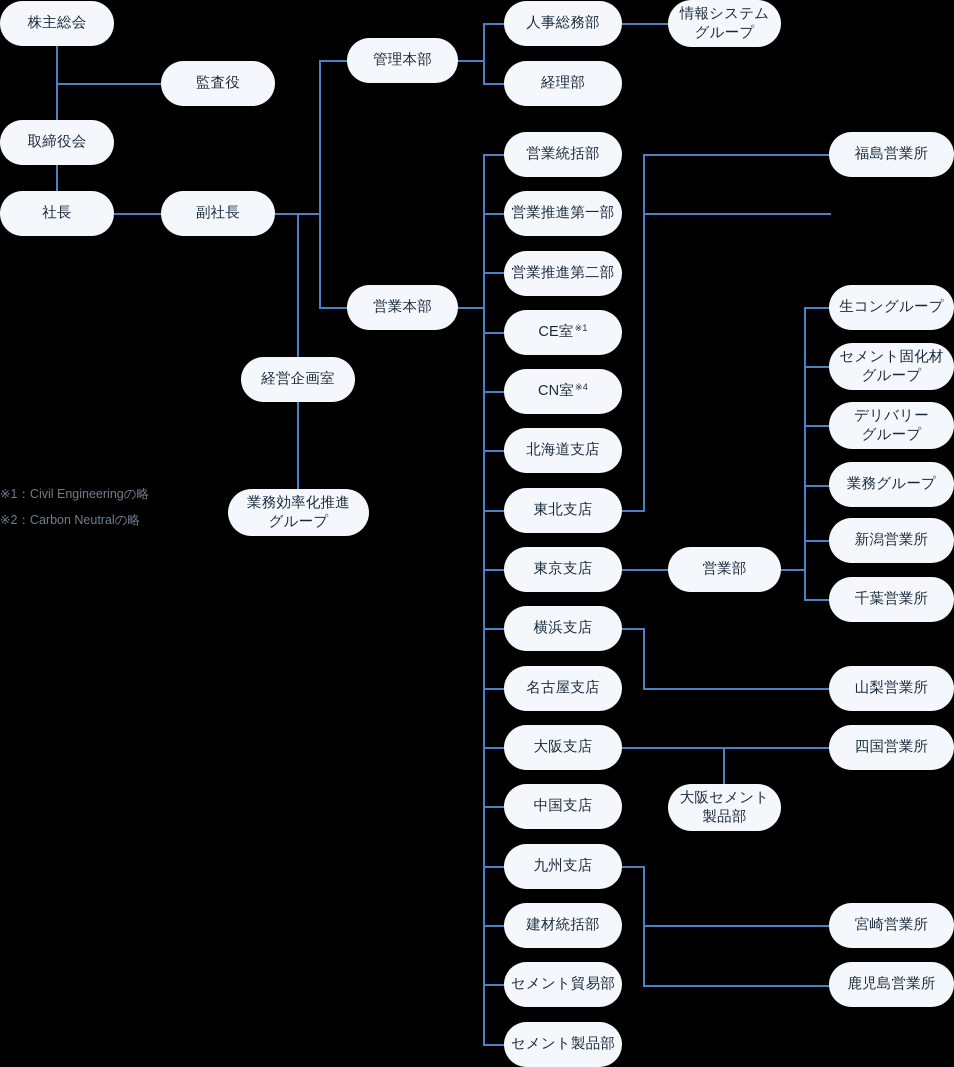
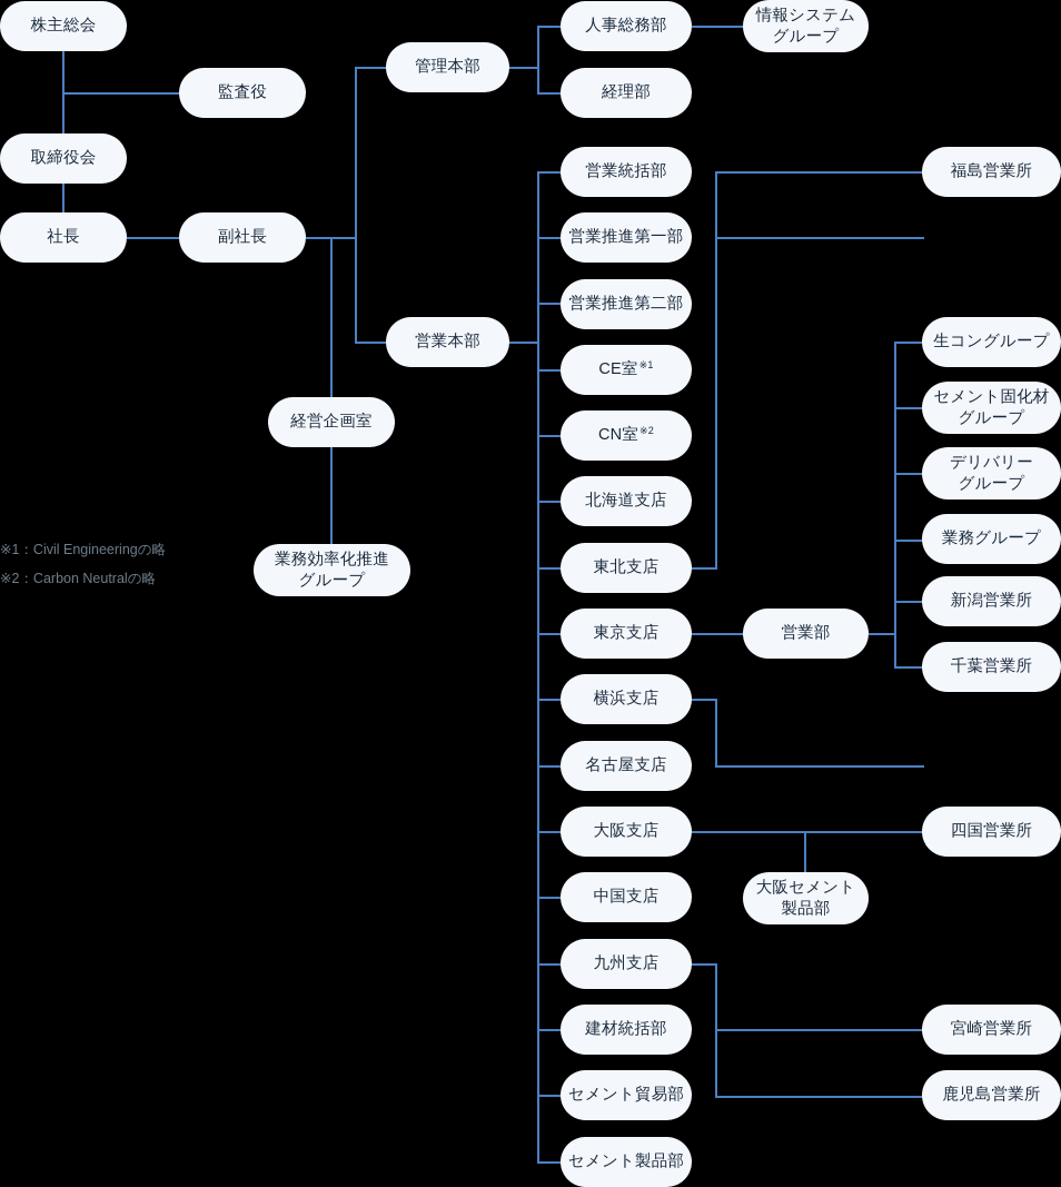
  株主総会
  監査役
  取締役会
  社長
  副社長
  管理本部
  営業本部
  経営企画室
  業務効率化推進
  グループ
  人事総務部
  経理部
  情報システム
  グループ
  営業統括部
  営業推進第一部
  営業推進第二部
  CE室
  ※1
  CN室
- ※4
+ ※2
  北海道支店
  東北支店
  東京支店
  横浜支店
  名古屋支店
  大阪支店
  中国支店
  九州支店
  建材統括部
  セメント貿易部
  セメント製品部
  営業部
  大阪セメント
  製品部
  福島営業所
  生コングループ
  セメント固化材
  グループ
  デリバリー
  グループ
  業務グループ
  新潟営業所
  千葉営業所
- 山梨営業所
  四国営業所
  宮崎営業所
  鹿児島営業所
  ※1：Civil Engineeringの略
  ※2：Carbon Neutralの略
